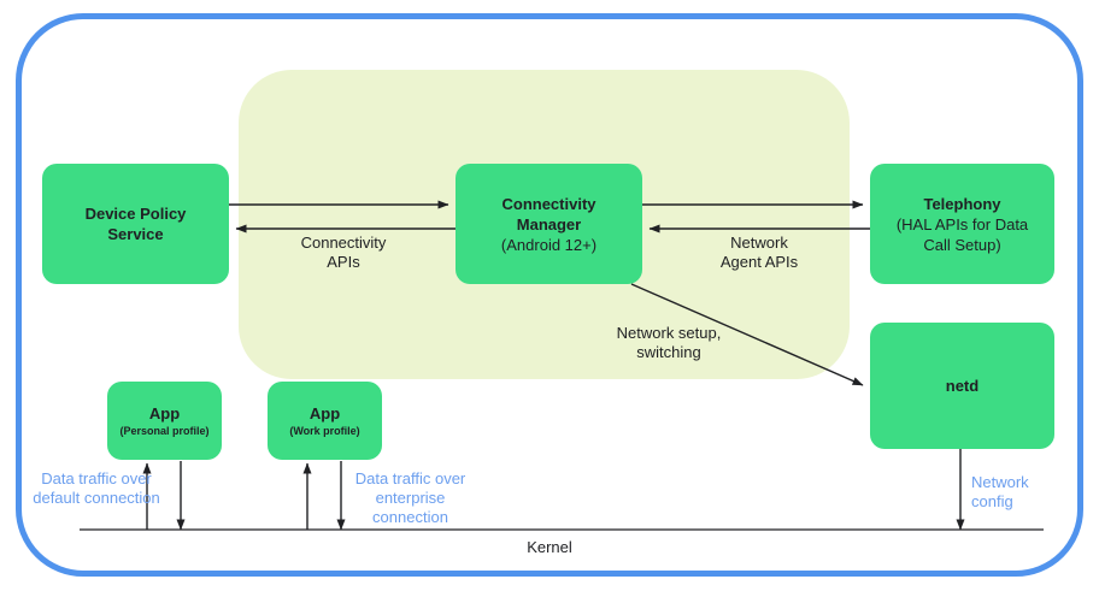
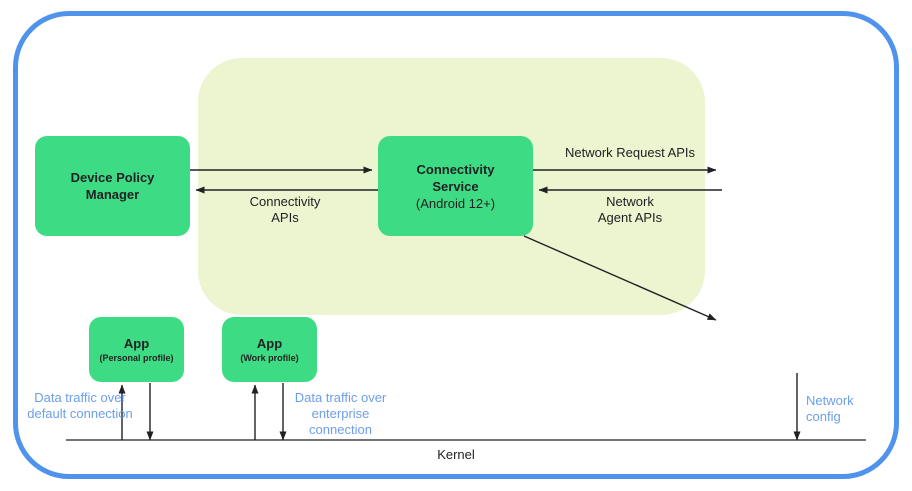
  Device Policy
- Service
+ Manager
  Connectivity
- Manager
+ Service
  (Android 12+)
- Telephony
- (HAL APIs for Data
- Call Setup)
- netd
  App
  (Personal profile)
  App
  (Work profile)
  Connectivity
  APIs
+ Network Request APIs
  Network
  Agent APIs
- Network setup,
- switching
  Kernel
  Data traffic over
  default connection
  Data traffic over
  enterprise connection
  Network
  config
